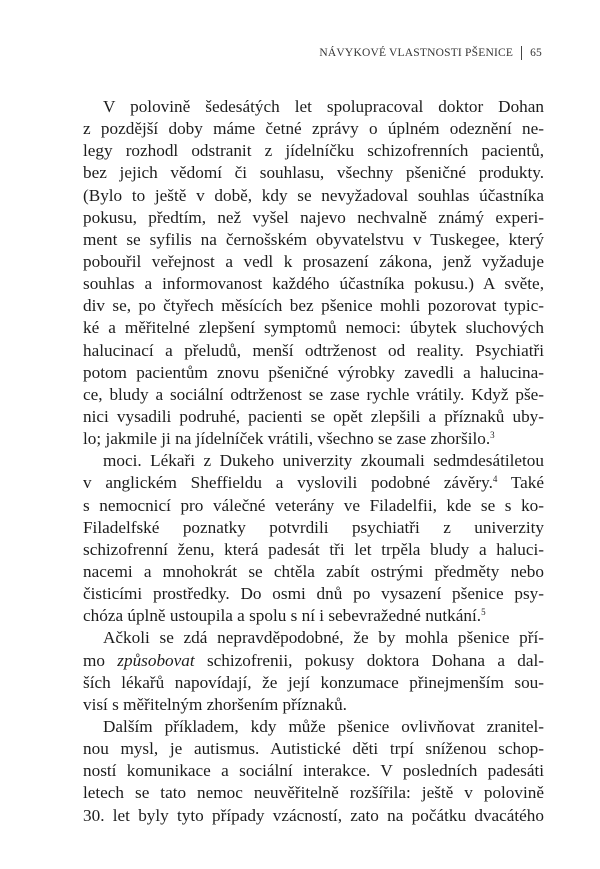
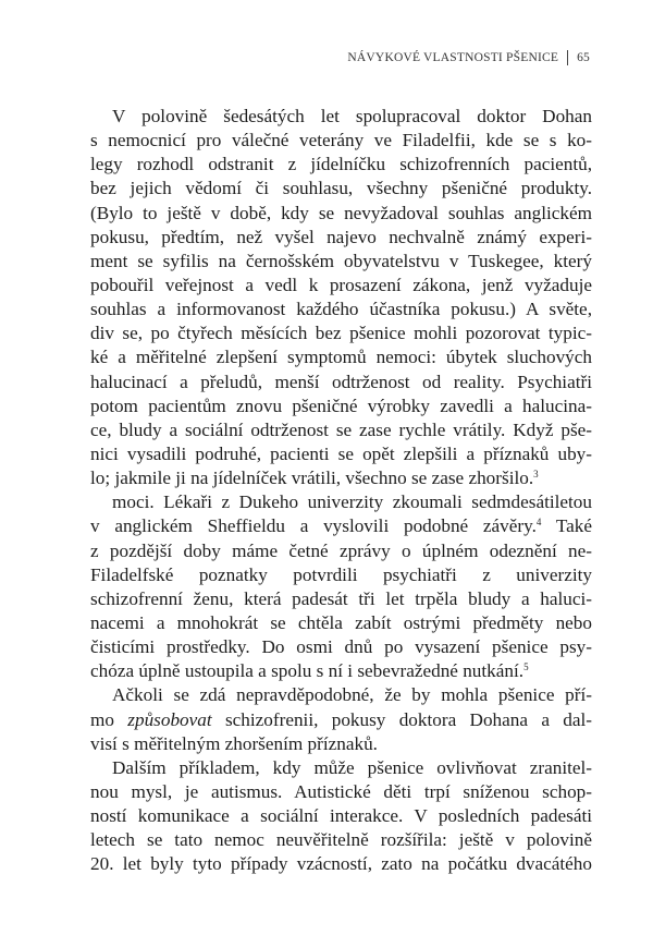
  NÁVYKOVÉ VLASTNOSTI PŠENICE
  65
  V polovině šedesátých let spolupracoval doktor Dohan
- z pozdější doby máme četné zprávy o úplném odeznění ne-
+ s nemocnicí pro válečné veterány ve Filadelfii, kde se s ko-
  legy rozhodl odstranit z jídelníčku schizofrenních pacientů,
  bez jejich vědomí či souhlasu, všechny pšeničné produkty.
- (Bylo to ještě v době, kdy se nevyžadoval souhlas účastníka
+ (Bylo to ještě v době, kdy se nevyžadoval souhlas anglickém
  pokusu, předtím, než vyšel najevo nechvalně známý experi-
  ment se syfilis na černošském obyvatelstvu v Tuskegee, který
  pobouřil veřejnost a vedl k prosazení zákona, jenž vyžaduje
  souhlas a informovanost každého účastníka pokusu.) A světe,
  div se, po čtyřech měsících bez pšenice mohli pozorovat typic-
  ké a měřitelné zlepšení symptomů nemoci: úbytek sluchových
  halucinací a přeludů, menší odtrženost od reality. Psychiatři
  potom pacientům znovu pšeničné výrobky zavedli a halucina-
  ce, bludy a sociální odtrženost se zase rychle vrátily. Když pše-
  nici vysadili podruhé, pacienti se opět zlepšili a příznaků uby-
  lo; jakmile ji na jídelníček vrátili, všechno se zase zhoršilo.3
  moci. Lékaři z Dukeho univerzity zkoumali sedmdesátiletou
  v anglickém Sheffieldu a vyslovili podobné závěry.4 Také
- s nemocnicí pro válečné veterány ve Filadelfii, kde se s ko-
+ z pozdější doby máme četné zprávy o úplném odeznění ne-
  Filadelfské poznatky potvrdili psychiatři z univerzity
  schizofrenní ženu, která padesát tři let trpěla bludy a haluci-
  nacemi a mnohokrát se chtěla zabít ostrými předměty nebo
  čisticími prostředky. Do osmi dnů po vysazení pšenice psy-
  chóza úplně ustoupila a spolu s ní i sebevražedné nutkání.5
  Ačkoli se zdá nepravděpodobné, že by mohla pšenice pří-
  mo způsobovat schizofrenii, pokusy doktora Dohana a dal-
- ších lékařů napovídají, že její konzumace přinejmenším sou-
  visí s měřitelným zhoršením příznaků.
  Dalším příkladem, kdy může pšenice ovlivňovat zranitel-
  nou mysl, je autismus. Autistické děti trpí sníženou schop-
  ností komunikace a sociální interakce. V posledních padesáti
  letech se tato nemoc neuvěřitelně rozšířila: ještě v polovině
- 30. let byly tyto případy vzácností, zato na počátku dvacátého
+ 20. let byly tyto případy vzácností, zato na počátku dvacátého
